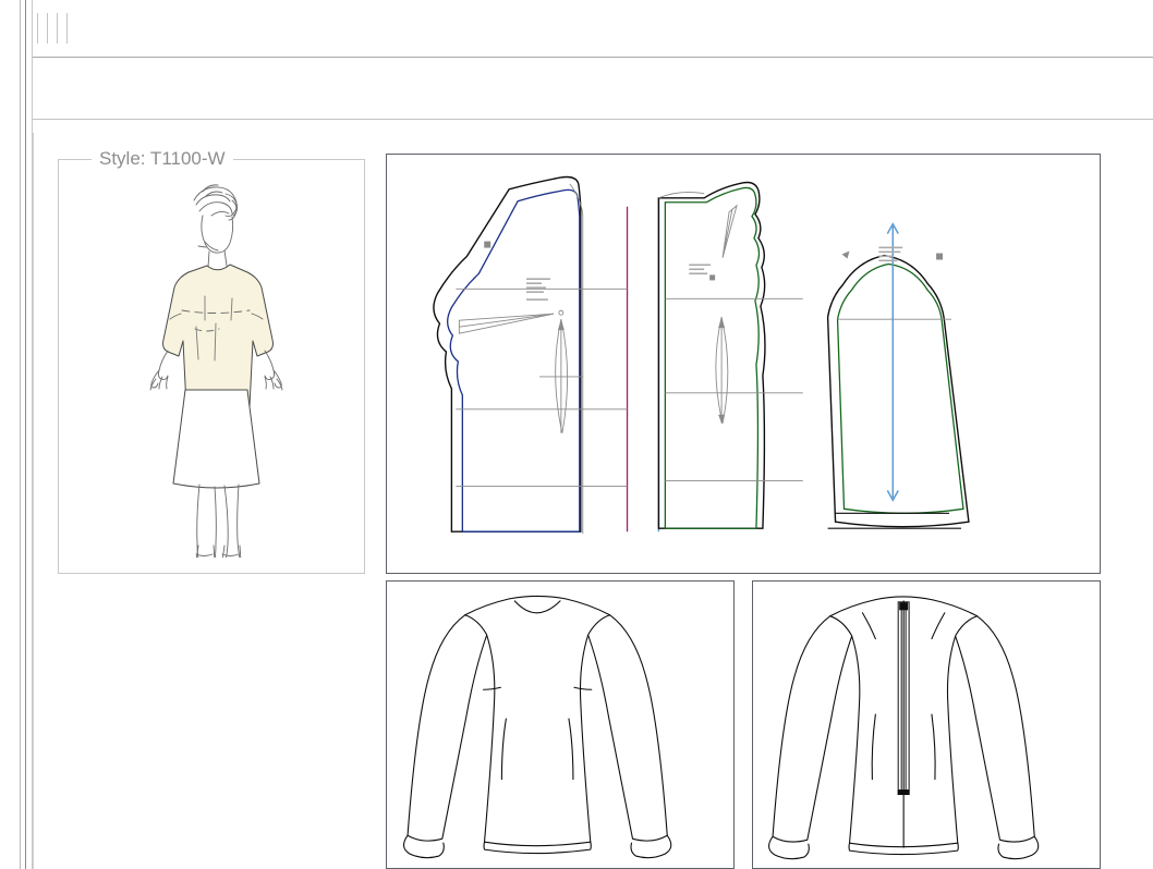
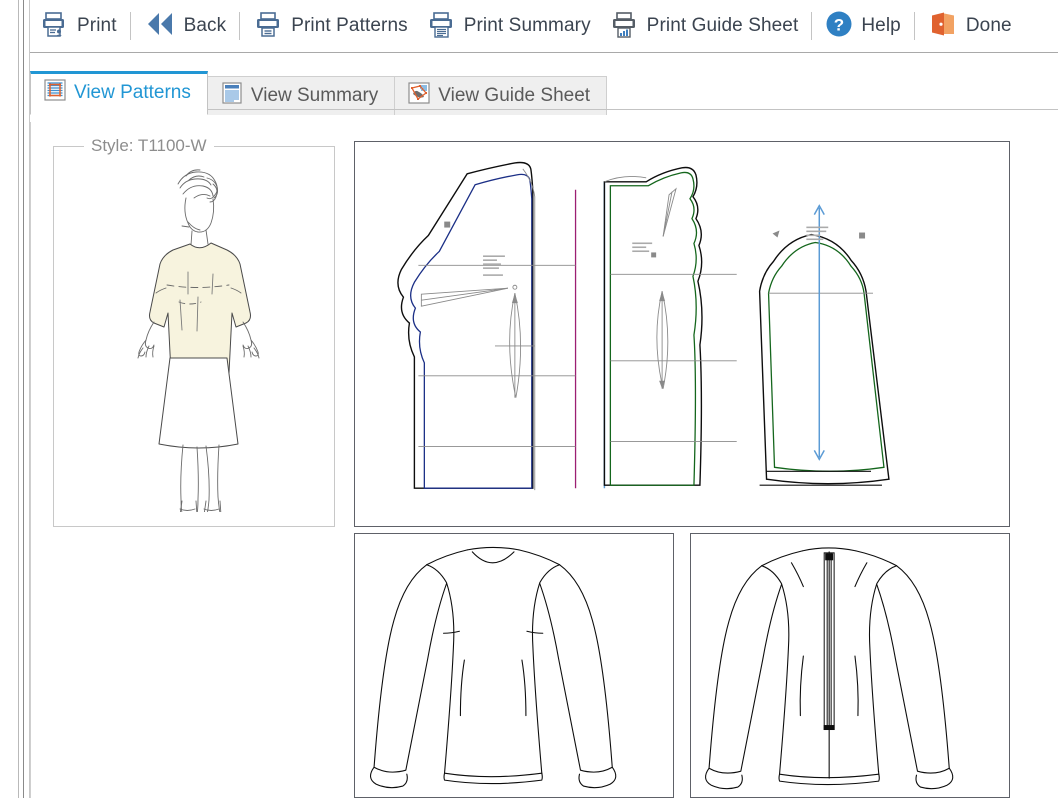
+ Print
+ Back
+ Print Patterns
+ Print Summary
+ Print Guide Sheet
+ ?
+ Help
+ Done
+ View Patterns
+ View Summary
+ View Guide Sheet
  Style: T1100-W
